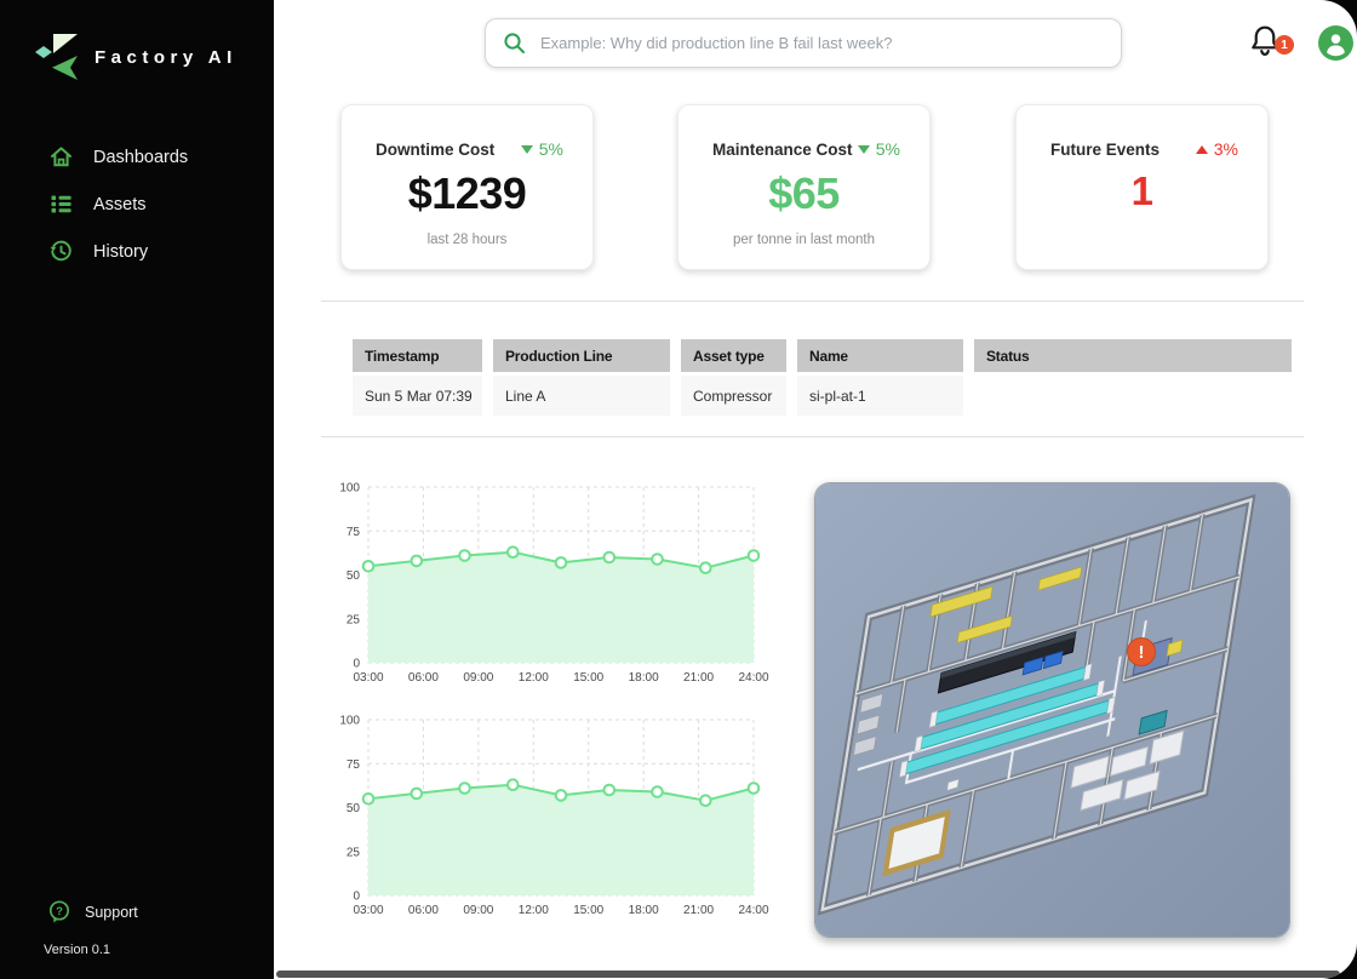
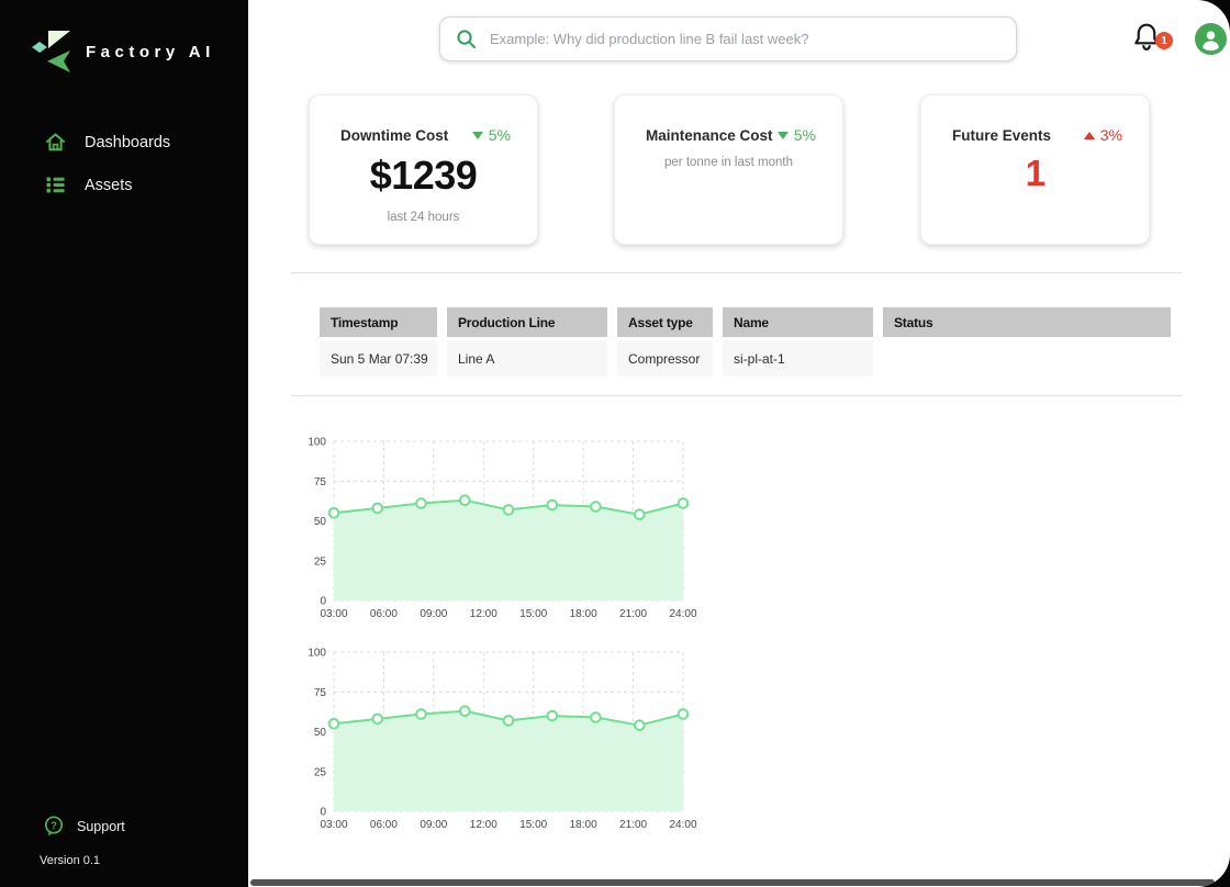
  Factory AI
  Dashboards
  Assets
- History
  ?
  Support
  Version 0.1
  Example: Why did production line B fail last week?
  1
  Downtime Cost
  5%
  $1239
- last 28 hours
+ last 24 hours
  Maintenance Cost
  5%
- $65
  per tonne in last month
  Future Events
  3%
  1
  Timestamp
  Production Line
  Asset type
  Name
  Status
  Sun 5 Mar 07:39
  Line A
  Compressor
  si-pl-at-1
  0
  25
  50
  75
  100
  03:00
  06:00
  09:00
  12:00
  15:00
  18:00
  21:00
  24:00
  0
  25
  50
  75
  100
  03:00
  06:00
  09:00
  12:00
  15:00
  18:00
  21:00
  24:00
- !
